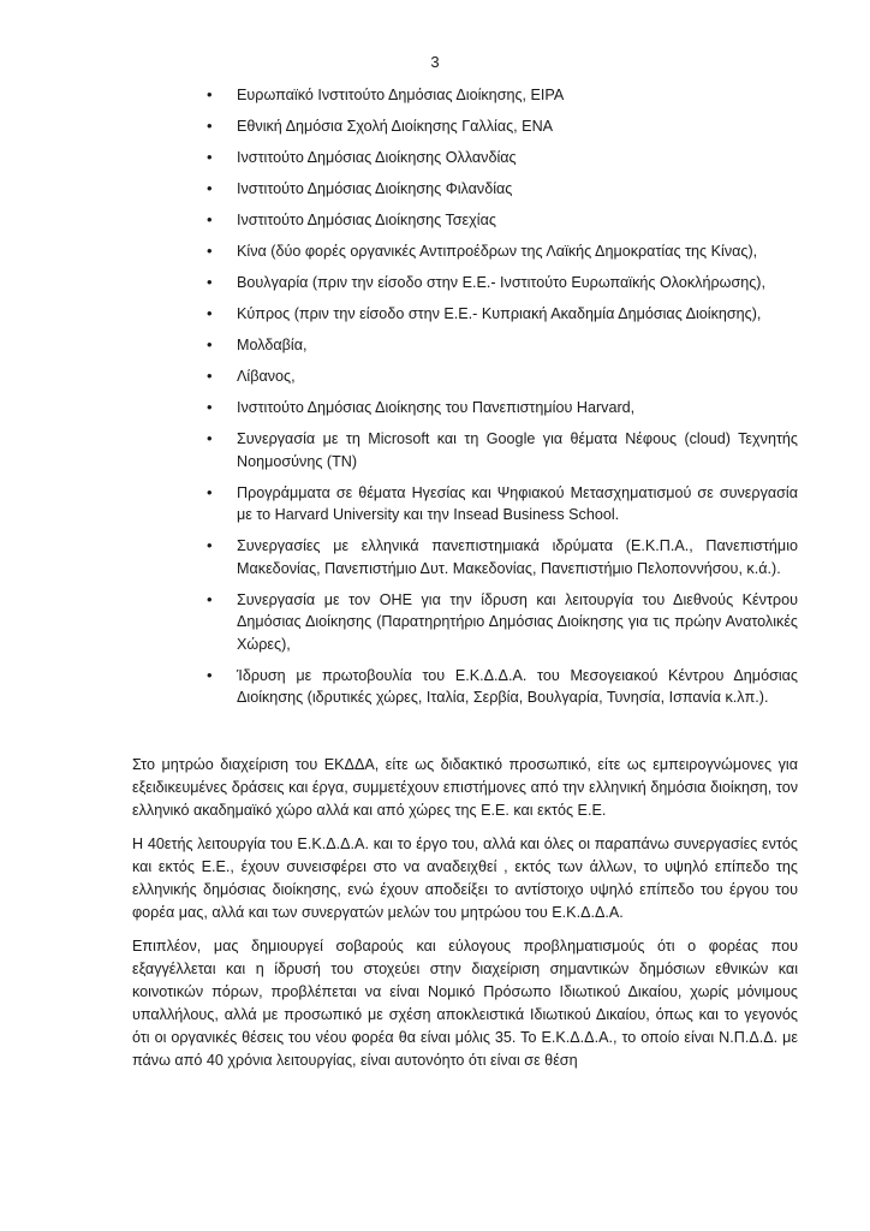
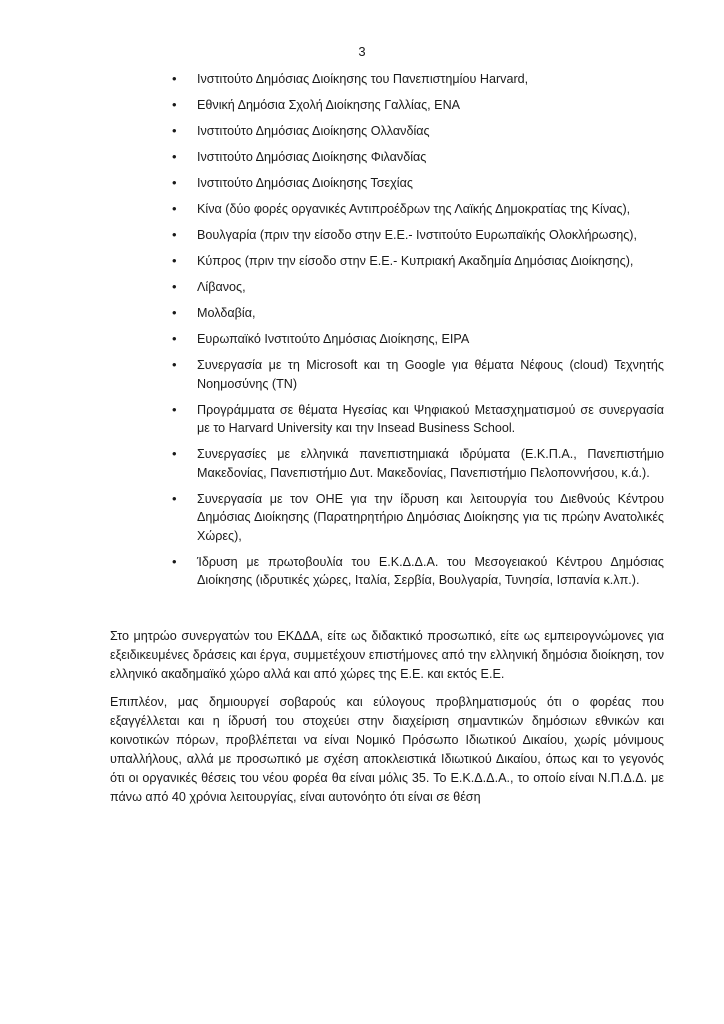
  3
  •
- Ευρωπαϊκό Ινστιτούτο Δημόσιας Διοίκησης, EIPA
+ Ινστιτούτο Δημόσιας Διοίκησης του Πανεπιστημίου Harvard,
  •
  Εθνική Δημόσια Σχολή Διοίκησης Γαλλίας, ΕΝΑ
  •
  Ινστιτούτο Δημόσιας Διοίκησης Ολλανδίας
  •
  Ινστιτούτο Δημόσιας Διοίκησης Φιλανδίας
  •
  Ινστιτούτο Δημόσιας Διοίκησης Τσεχίας
  •
  Κίνα (δύο φορές οργανικές Αντιπροέδρων της Λαϊκής Δημοκρατίας της Κίνας),
  •
  Βουλγαρία (πριν την είσοδο στην Ε.Ε.- Ινστιτούτο Ευρωπαϊκής Ολοκλήρωσης),
  •
  Κύπρος (πριν την είσοδο στην Ε.Ε.- Κυπριακή Ακαδημία Δημόσιας Διοίκησης),
  •
- Μολδαβία,
+ Λίβανος,
  •
- Λίβανος,
+ Μολδαβία,
  •
- Ινστιτούτο Δημόσιας Διοίκησης του Πανεπιστημίου Harvard,
+ Ευρωπαϊκό Ινστιτούτο Δημόσιας Διοίκησης, EIPA
  •
  Συνεργασία με τη Microsoft και τη Google για θέματα Νέφους (cloud) Τεχνητής Νοημοσύνης (ΤΝ)
  •
  Προγράμματα σε θέματα Ηγεσίας και Ψηφιακού Μετασχηματισμού σε συνεργασία με το Harvard University και την Insead Business School.
  •
  Συνεργασίες με ελληνικά πανεπιστημιακά ιδρύματα (Ε.Κ.Π.Α., Πανεπιστήμιο Μακεδονίας, Πανεπιστήμιο Δυτ. Μακεδονίας, Πανεπιστήμιο Πελοποννήσου, κ.ά.).
  •
  Συνεργασία με τον ΟΗΕ για την ίδρυση και λειτουργία του Διεθνούς Κέντρου Δημόσιας Διοίκησης (Παρατηρητήριο Δημόσιας Διοίκησης για τις πρώην Ανατολικές Χώρες),
  •
  Ίδρυση με πρωτοβουλία του Ε.Κ.Δ.Δ.Α. του Μεσογειακού Κέντρου Δημόσιας Διοίκησης (ιδρυτικές χώρες, Ιταλία, Σερβία, Βουλγαρία, Τυνησία, Ισπανία κ.λπ.).
- Στο μητρώο διαχείριση του ΕΚΔΔΑ, είτε ως διδακτικό προσωπικό, είτε ως εμπειρογνώμονες για εξειδικευμένες δράσεις και έργα, συμμετέχουν επιστήμονες από την ελληνική δημόσια διοίκηση, τον ελληνικό ακαδημαϊκό χώρο αλλά και από χώρες της Ε.Ε. και εκτός Ε.Ε.
+ Στο μητρώο συνεργατών του ΕΚΔΔΑ, είτε ως διδακτικό προσωπικό, είτε ως εμπειρογνώμονες για εξειδικευμένες δράσεις και έργα, συμμετέχουν επιστήμονες από την ελληνική δημόσια διοίκηση, τον ελληνικό ακαδημαϊκό χώρο αλλά και από χώρες της Ε.Ε. και εκτός Ε.Ε.
- Η 40ετής λειτουργία του Ε.Κ.Δ.Δ.Α. και το έργο του, αλλά και όλες οι παραπάνω συνεργασίες εντός και εκτός Ε.Ε., έχουν συνεισφέρει στο να αναδειχθεί , εκτός των άλλων, το υψηλό επίπεδο της ελληνικής δημόσιας διοίκησης, ενώ έχουν αποδείξει το αντίστοιχο υψηλό επίπεδο του έργου του φορέα μας, αλλά και των συνεργατών μελών του μητρώου του Ε.Κ.Δ.Δ.Α.
  Επιπλέον, μας δημιουργεί σοβαρούς και εύλογους προβληματισμούς ότι ο φορέας που εξαγγέλλεται και η ίδρυσή του στοχεύει στην διαχείριση σημαντικών δημόσιων εθνικών και κοινοτικών πόρων, προβλέπεται να είναι Νομικό Πρόσωπο Ιδιωτικού Δικαίου, χωρίς μόνιμους υπαλλήλους, αλλά με προσωπικό με σχέση αποκλειστικά Ιδιωτικού Δικαίου, όπως και το γεγονός ότι οι οργανικές θέσεις του νέου φορέα θα είναι μόλις 35. Το Ε.Κ.Δ.Δ.Α., το οποίο είναι Ν.Π.Δ.Δ. με πάνω από 40 χρόνια λειτουργίας, είναι αυτονόητο ότι είναι σε θέση
